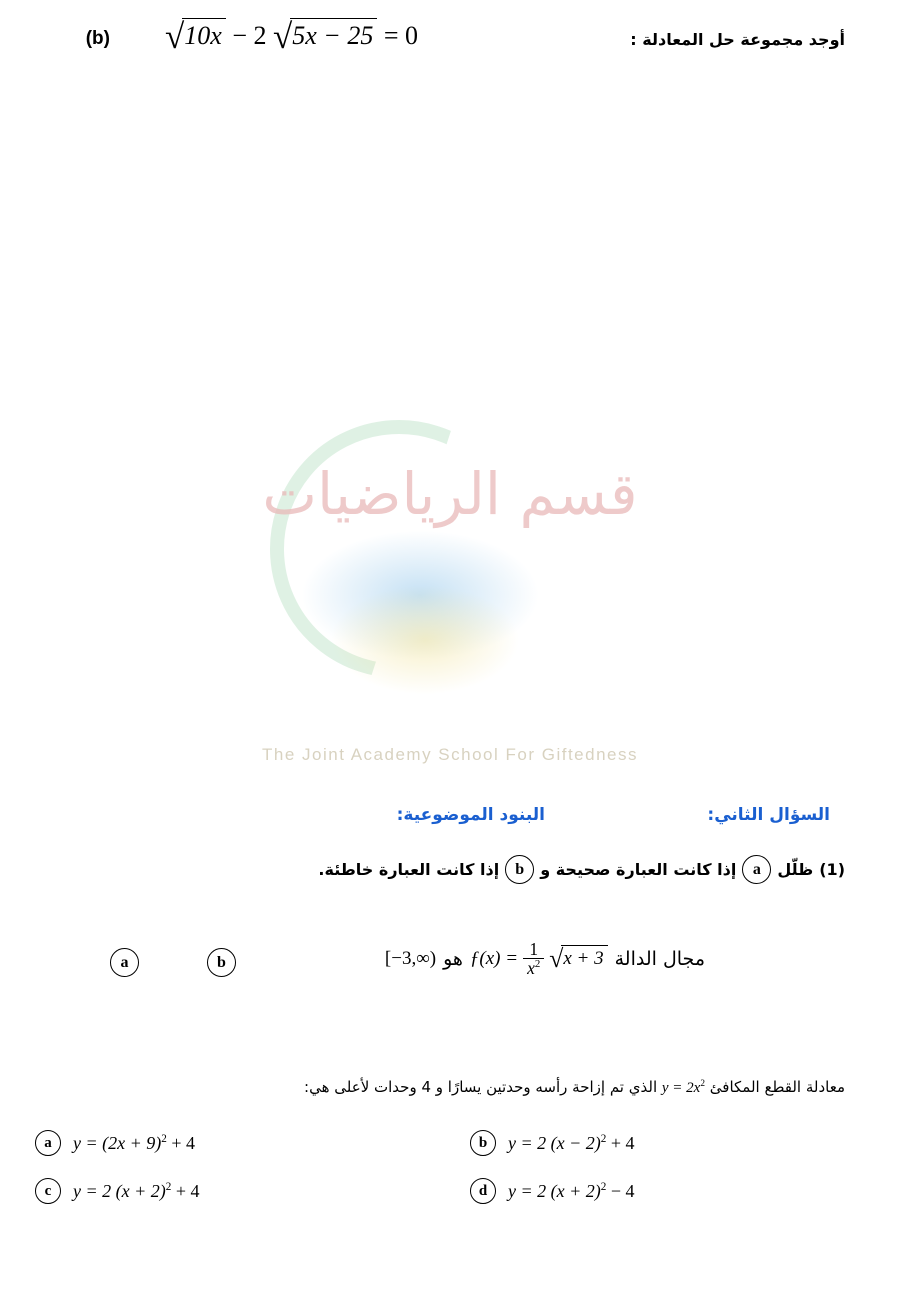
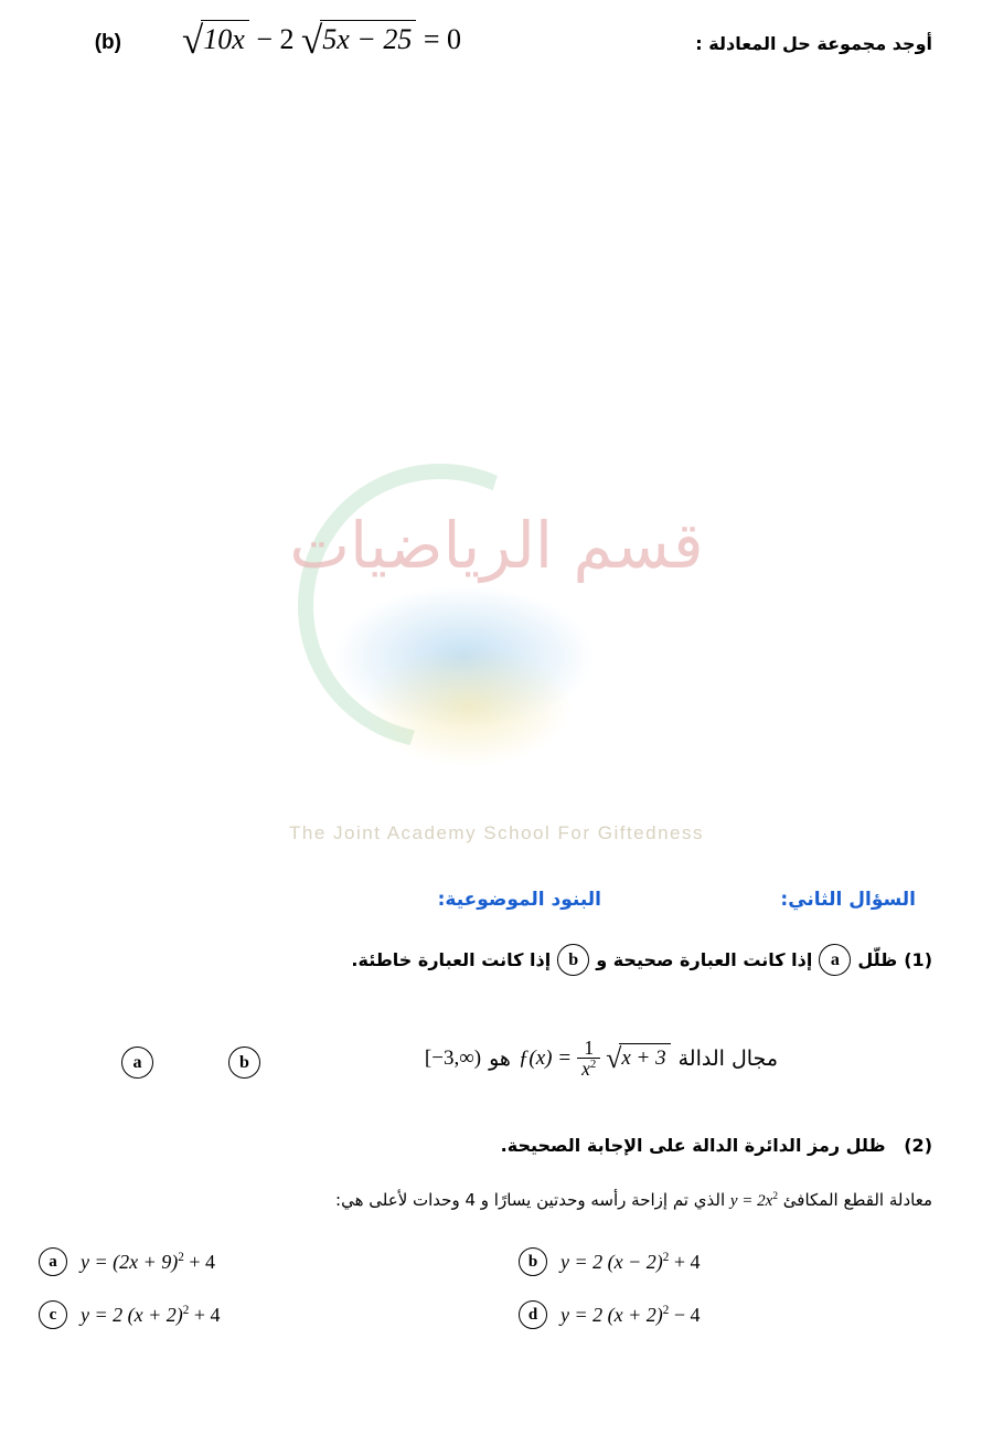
  (b)
  أوجد مجموعة حل المعادلة :
  √10x − 2 √5x − 25 = 0
  قسم الرياضيات
  The Joint Academy School For Giftedness
  السؤال الثاني:
  البنود الموضوعية:
  (1)
  ظلّل
  a
  إذا كانت العبارة صحيحة و
  b
  إذا كانت العبارة خاطئة.
  مجال الدالة
  ƒ(x) =
  1
  x2
  √x + 3
  هو
  [−3,∞)
  a
  b
+ (2) ظلل رمز الدائرة الدالة على الإجابة الصحيحة.
  معادلة القطع المكافئ y = 2x2 الذي تم إزاحة رأسه وحدتين يسارًا و 4 وحدات لأعلى هي:
  a
  y = (2x + 9)2 + 4
  b
  y = 2 (x − 2)2 + 4
  c
  y = 2 (x + 2)2 + 4
  d
  y = 2 (x + 2)2 − 4
